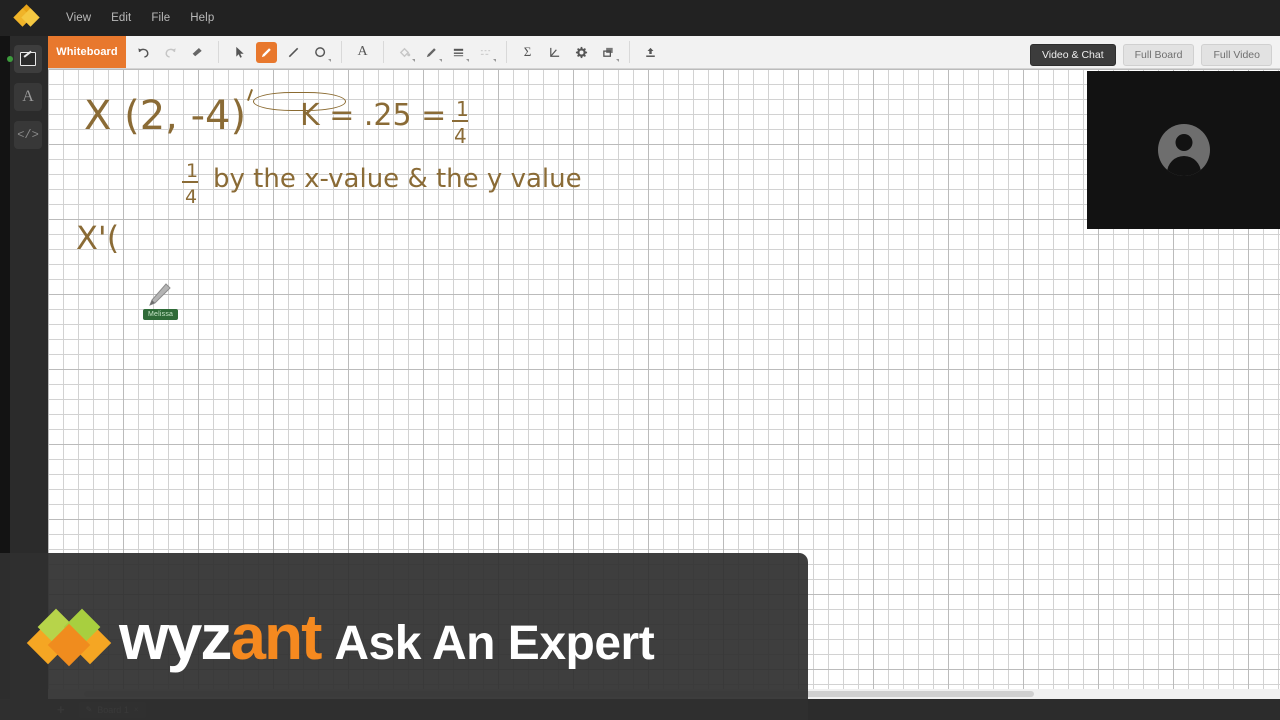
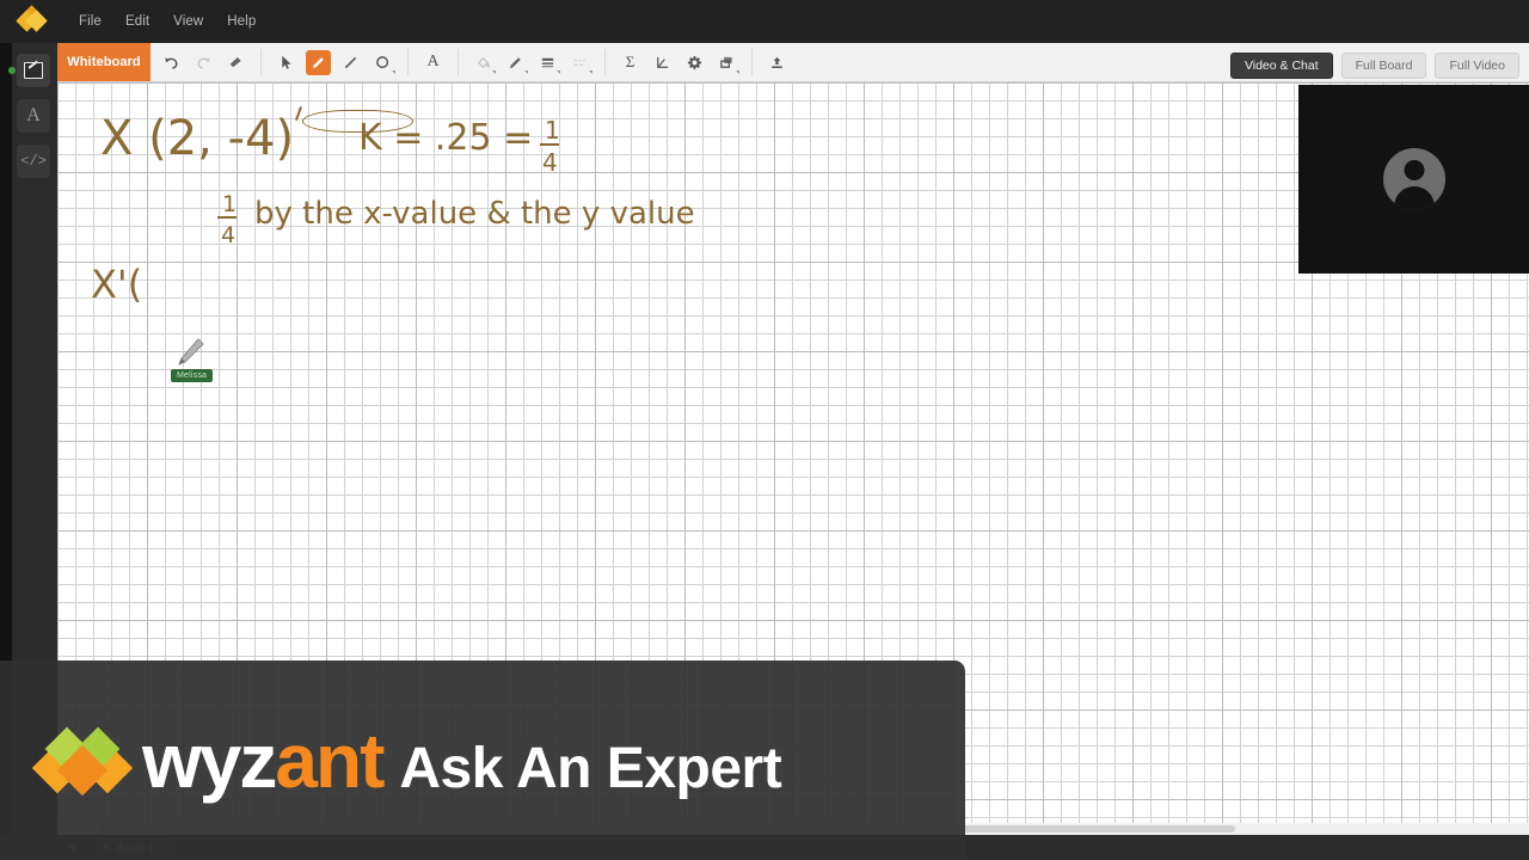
- View
+ File
  Edit
- File
+ View
  Help
  A
  </>
  Whiteboard
  A
  Σ
  Video & Chat
  Full Board
  Full Video
  X (2, -4)
  K = .25 =
  1
  4
  1
  4
  by the x-value & the y value
  X'(
  wyz
  ant
  Ask An Expert
